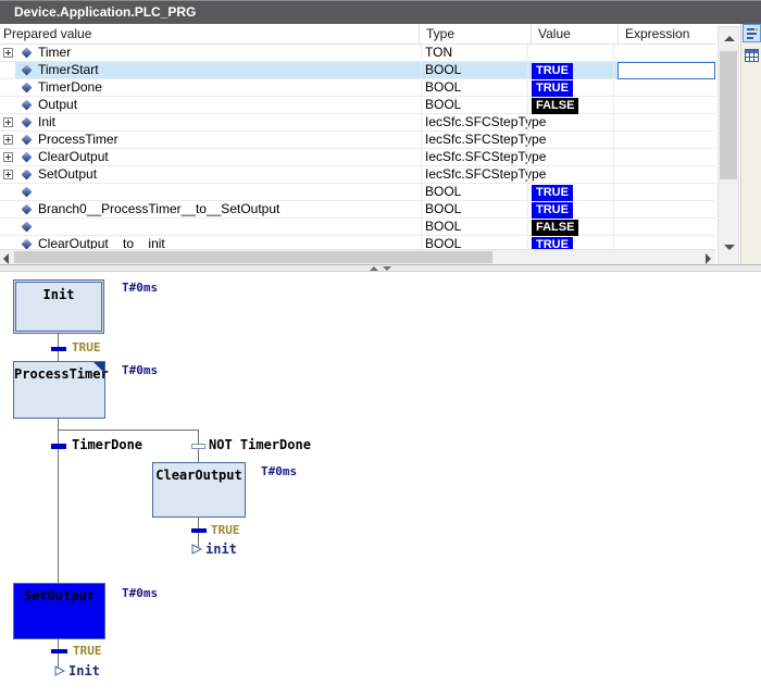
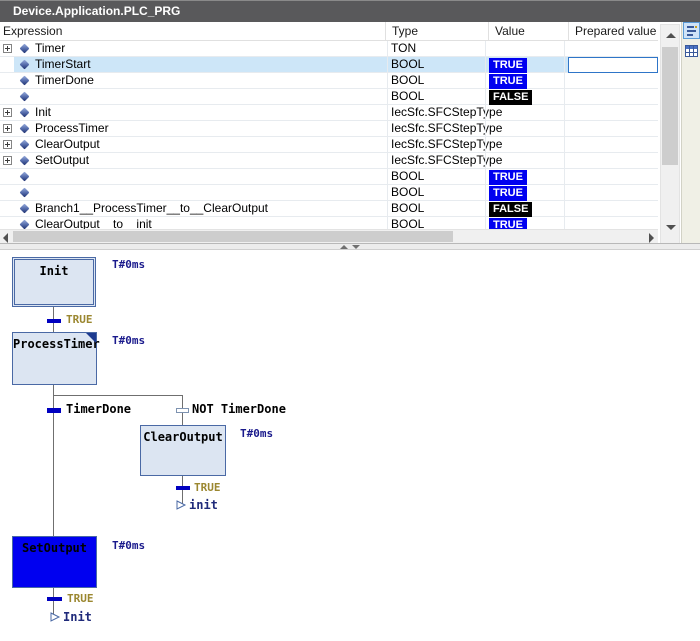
  Device.Application.PLC_PRG
- Prepared value
+ Expression
  Type
  Value
- Expression
+ Prepared value
  Timer
  TON
  TimerStart
  BOOL
  TRUE
  TimerDone
  BOOL
  TRUE
- Output
  BOOL
  FALSE
  Init
  IecSfc.SFCStepTy
  ProcessTimer
  IecSfc.SFCStepTy
  ClearOutput
  IecSfc.SFCStepTy
  SetOutput
  IecSfc.SFCStepTy
  BOOL
  TRUE
- Branch0__ProcessTimer__to__SetOutput
  BOOL
  TRUE
+ Branch1__ProcessTimer__to__ClearOutput
  BOOL
  FALSE
  ClearOutput__to__init
  BOOL
  TRUE
  Init
  T#0ms
  TRUE
  ProcessTimer
  T#0ms
  TimerDone
  NOT TimerDone
  ClearOutput
  T#0ms
  TRUE
  init
  SetOutput
  T#0ms
  TRUE
  Init
